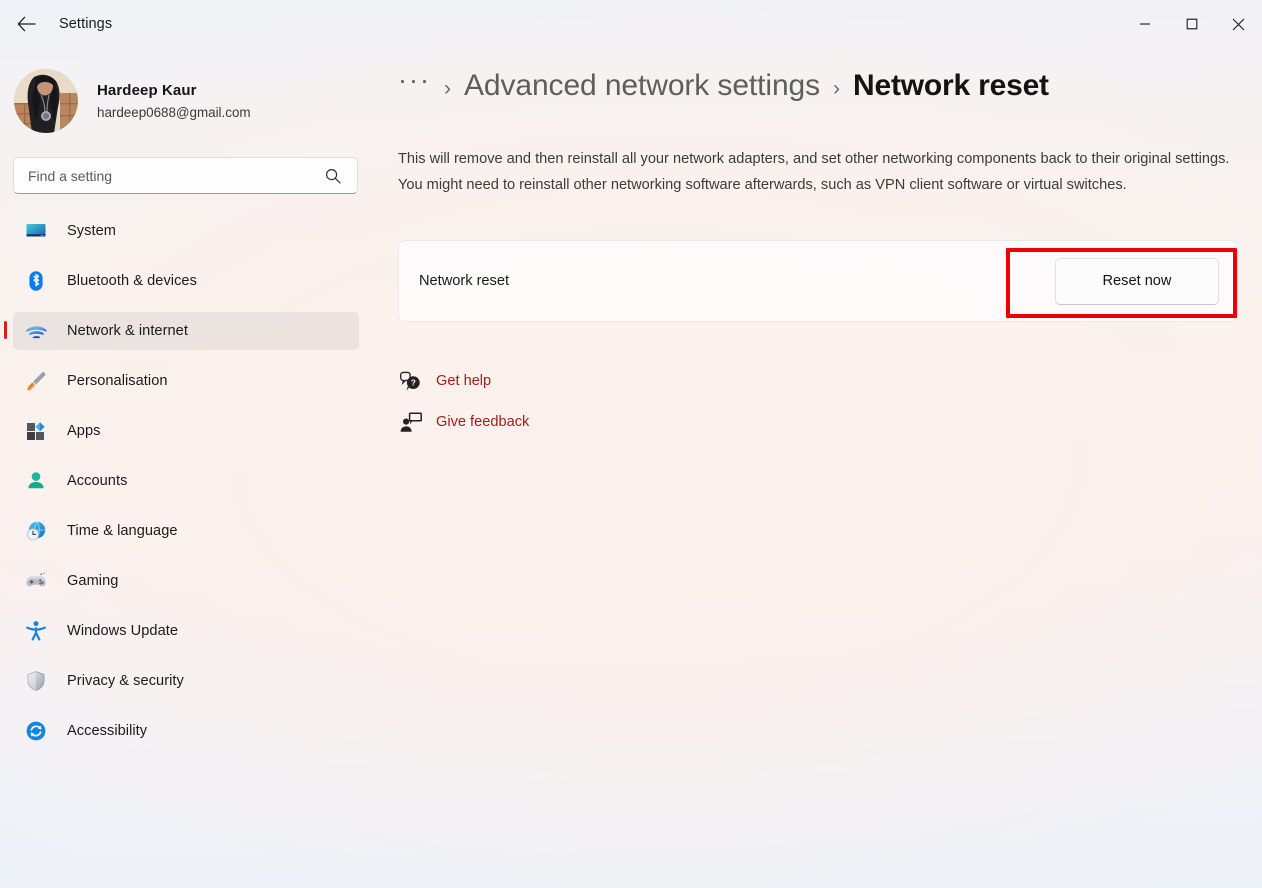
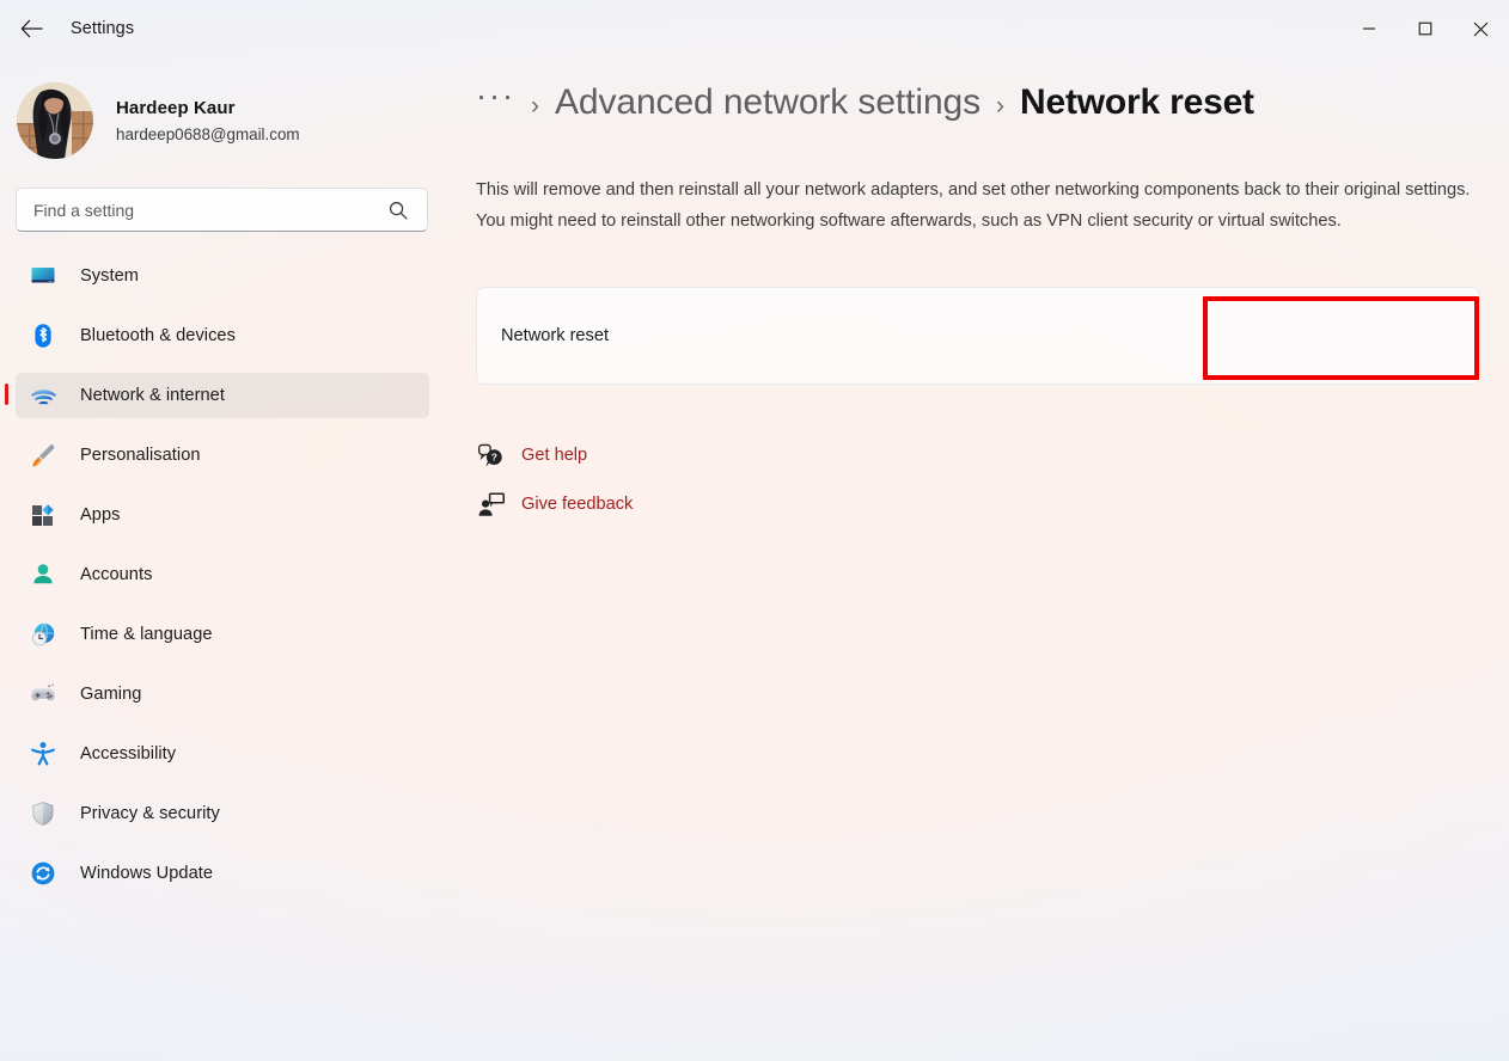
  Settings
  Hardeep Kaur
  hardeep0688@gmail.com
  Find a setting
  System
  Bluetooth & devices
  Network & internet
  Personalisation
  Apps
  Accounts
  Time & language
  Gaming
- Windows Update
+ Accessibility
  Privacy & security
- Accessibility
+ Windows Update
  ···
  ›
  Advanced network settings
  ›
  Network reset
- This will remove and then reinstall all your network adapters, and set other networking components back to their original settings. You might need to reinstall other networking software afterwards, such as VPN client software or virtual switches.
+ This will remove and then reinstall all your network adapters, and set other networking components back to their original settings. You might need to reinstall other networking software afterwards, such as VPN client security or virtual switches.
  Network reset
- Reset now
  ?
  Get help
  Give feedback
